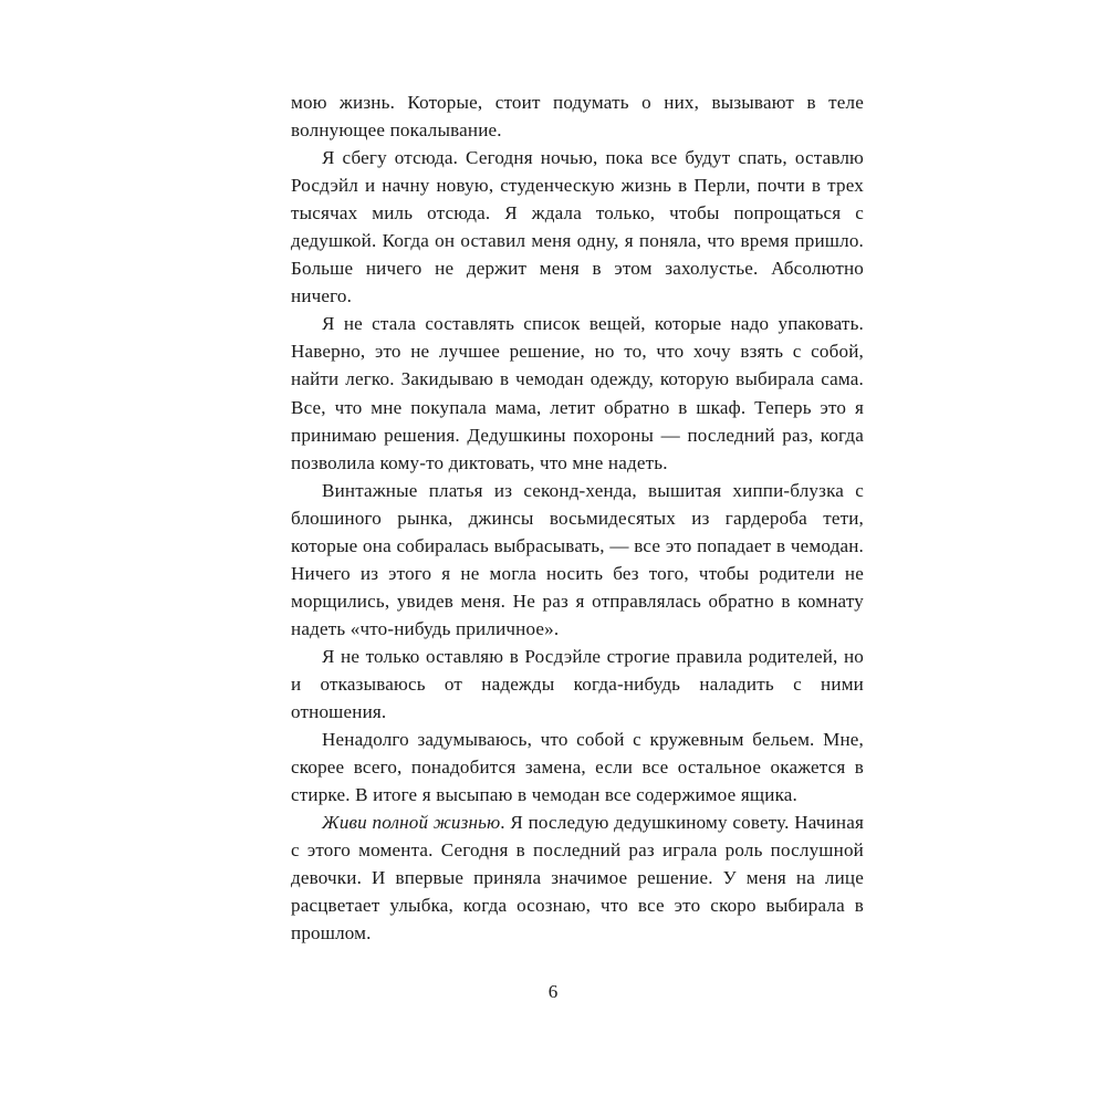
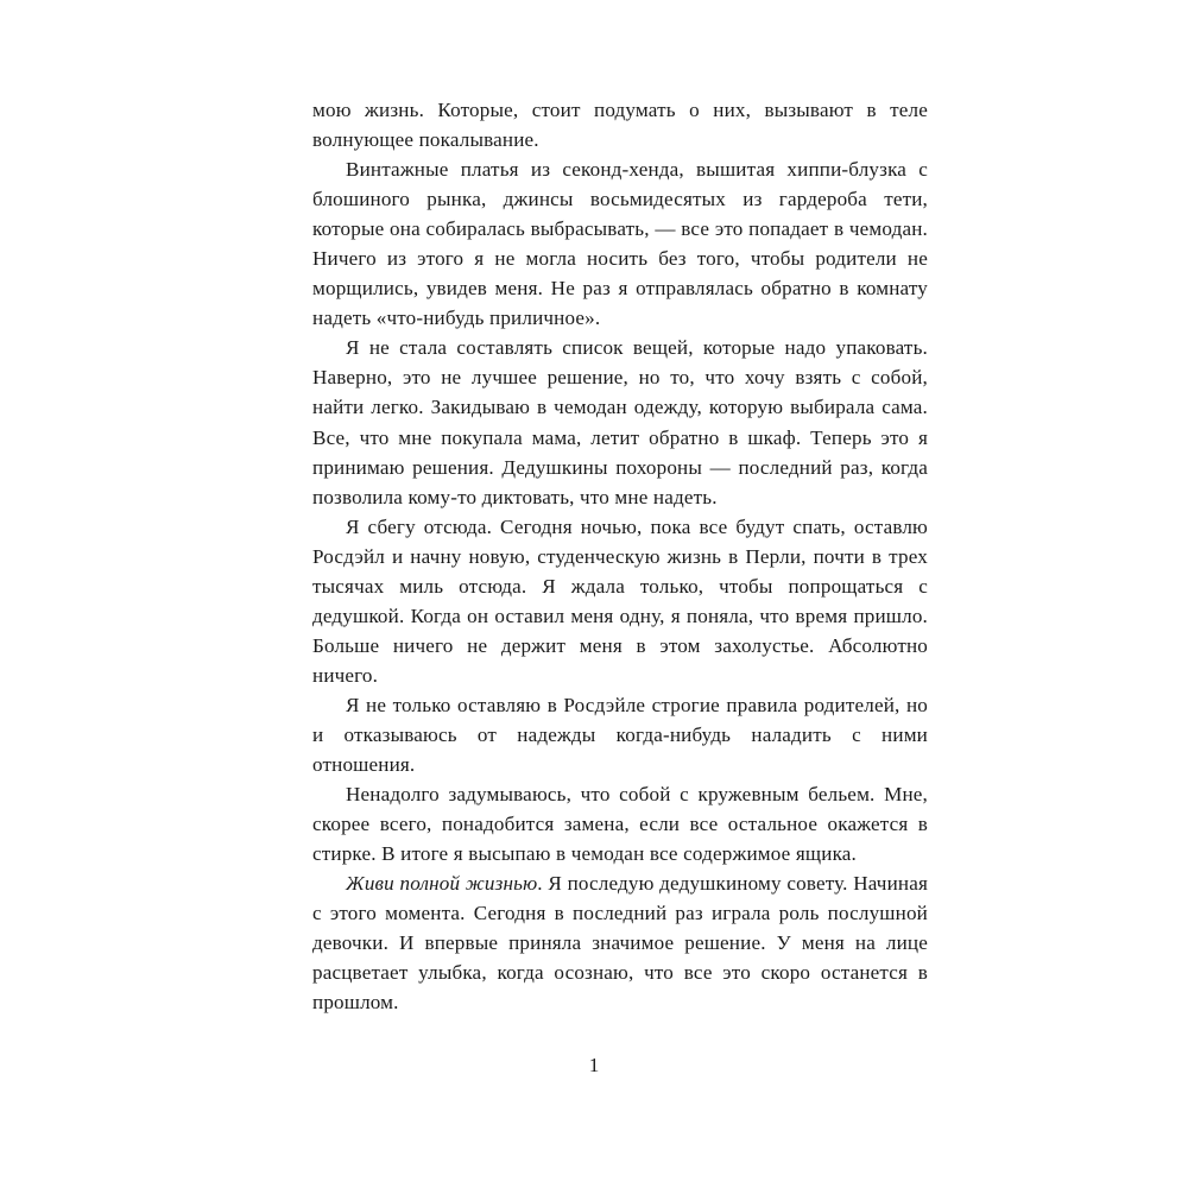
  мою жизнь. Которые, стоит подумать о них, вызывают в теле волнующее покалывание.
- Я сбегу отсюда. Сегодня ночью, пока все будут спать, оставлю Росдэйл и начну новую, студенческую жизнь в Перли, почти в трех тысячах миль отсюда. Я ждала только, чтобы попрощаться с дедушкой. Когда он оставил меня одну, я поняла, что время пришло. Больше ничего не держит меня в этом захолустье. Абсолютно ничего.
+ Винтажные платья из секонд-хенда, вышитая хиппи-блузка с блошиного рынка, джинсы восьмидесятых из гардероба тети, которые она собиралась выбрасывать, — все это попадает в чемодан. Ничего из этого я не могла носить без того, чтобы родители не морщились, увидев меня. Не раз я отправлялась обратно в комнату надеть «что-нибудь приличное».
  Я не стала составлять список вещей, которые надо упаковать. Наверно, это не лучшее решение, но то, что хочу взять с собой, найти легко. Закидываю в чемодан одежду, которую выбирала сама. Все, что мне покупала мама, летит обратно в шкаф. Теперь это я принимаю решения. Дедушкины похороны — последний раз, когда позволила кому-то диктовать, что мне надеть.
- Винтажные платья из секонд-хенда, вышитая хиппи-блузка с блошиного рынка, джинсы восьмидесятых из гардероба тети, которые она собиралась выбрасывать, — все это попадает в чемодан. Ничего из этого я не могла носить без того, чтобы родители не морщились, увидев меня. Не раз я отправлялась обратно в комнату надеть «что-нибудь приличное».
+ Я сбегу отсюда. Сегодня ночью, пока все будут спать, оставлю Росдэйл и начну новую, студенческую жизнь в Перли, почти в трех тысячах миль отсюда. Я ждала только, чтобы попрощаться с дедушкой. Когда он оставил меня одну, я поняла, что время пришло. Больше ничего не держит меня в этом захолустье. Абсолютно ничего.
  Я не только оставляю в Росдэйле строгие правила родителей, но и отказываюсь от надежды когда-нибудь наладить с ними отношения.
  Ненадолго задумываюсь, что собой с кружевным бельем. Мне, скорее всего, понадобится замена, если все остальное окажется в стирке. В итоге я высыпаю в чемодан все содержимое ящика.
- Живи полной жизнью. Я последую дедушкиному совету. Начиная с этого момента. Сегодня в последний раз играла роль послушной девочки. И впервые приняла значимое решение. У меня на лице расцветает улыбка, когда осознаю, что все это скоро выбирала в прошлом.
+ Живи полной жизнью. Я последую дедушкиному совету. Начиная с этого момента. Сегодня в последний раз играла роль послушной девочки. И впервые приняла значимое решение. У меня на лице расцветает улыбка, когда осознаю, что все это скоро останется в прошлом.
- 6
+ 1
